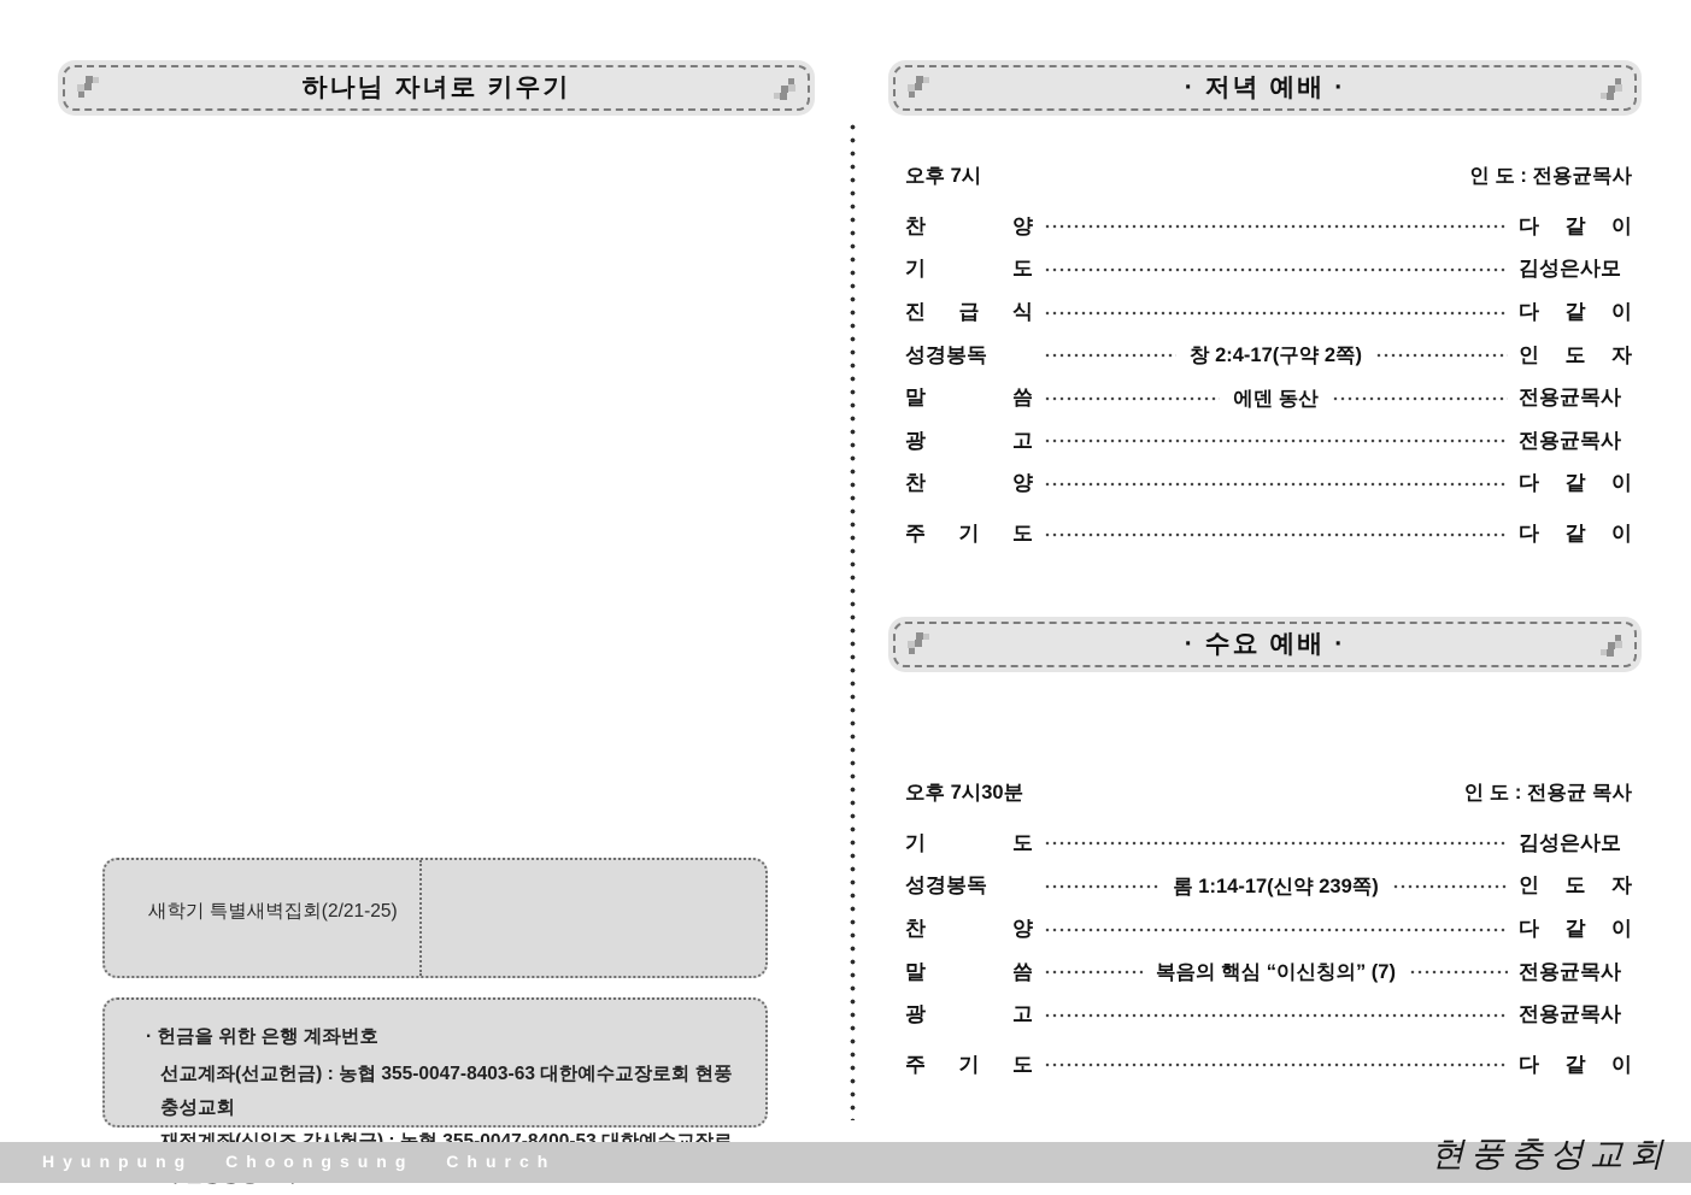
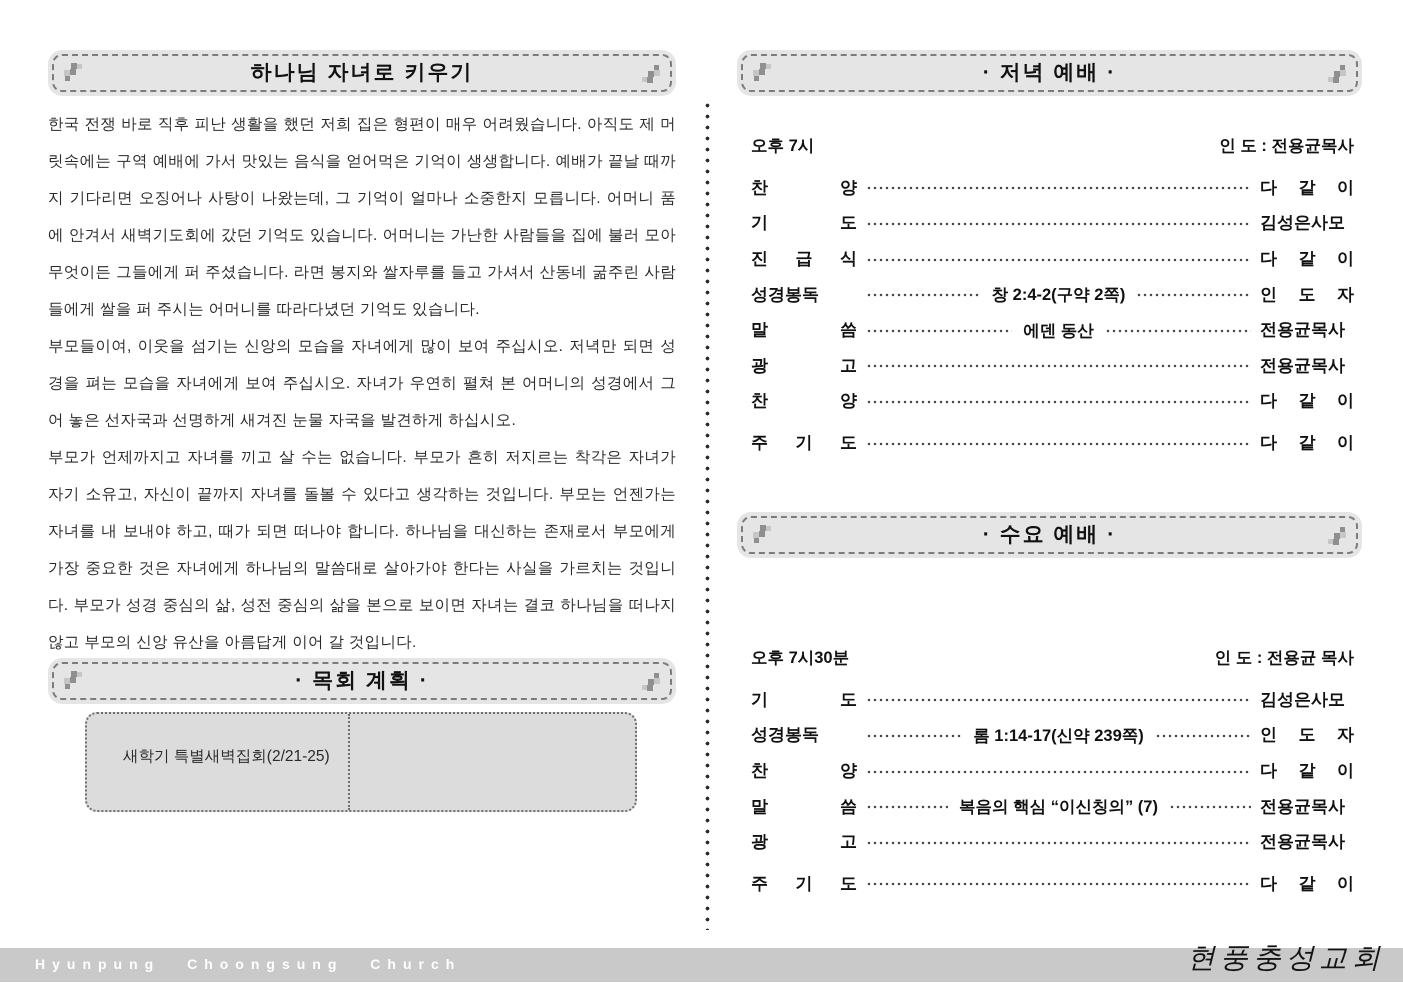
  하나님 자녀로 키우기
+ 한국 전쟁 바로 직후 피난 생활을 했던 저희 집은 형편이 매우 어려웠습니다. 아직도 제 머릿속에는 구역 예배에 가서 맛있는 음식을 얻어먹은 기억이 생생합니다. 예배가 끝날 때까지 기다리면 오징어나 사탕이 나왔는데, 그 기억이 얼마나 소중한지 모릅니다. 어머니 품에 안겨서 새벽기도회에 갔던 기억도 있습니다. 어머니는 가난한 사람들을 집에 불러 모아 무엇이든 그들에게 퍼 주셨습니다. 라면 봉지와 쌀자루를 들고 가셔서 산동네 굶주린 사람들에게 쌀을 퍼 주시는 어머니를 따라다녔던 기억도 있습니다.
+ 부모들이여, 이웃을 섬기는 신앙의 모습을 자녀에게 많이 보여 주십시오. 저녁만 되면 성경을 펴는 모습을 자녀에게 보여 주십시오. 자녀가 우연히 펼쳐 본 어머니의 성경에서 그어 놓은 선자국과 선명하게 새겨진 눈물 자국을 발견하게 하십시오.
+ 부모가 언제까지고 자녀를 끼고 살 수는 없습니다. 부모가 흔히 저지르는 착각은 자녀가 자기 소유고, 자신이 끝까지 자녀를 돌볼 수 있다고 생각하는 것입니다. 부모는 언젠가는 자녀를 내 보내야 하고, 때가 되면 떠나야 합니다. 하나님을 대신하는 존재로서 부모에게 가장 중요한 것은 자녀에게 하나님의 말씀대로 살아가야 한다는 사실을 가르치는 것입니다. 부모가 성경 중심의 삶, 성전 중심의 삶을 본으로 보이면 자녀는 결코 하나님을 떠나지 않고 부모의 신앙 유산을 아름답게 이어 갈 것입니다.
+ · 목회 계획 ·
  새학기 특별새벽집회(2/21-25)
- · 헌금을 위한 은행 계좌번호
- 선교계좌(선교헌금) : 농협 355-0047-8403-63 대한예수교장로회 현풍충성교회
  · 저녁 예배 ·
  오후 7시
  인 도 : 전용균목사
  찬 양
  다 같 이
  기 도
  김성은사모
  진 급 식
  다 같 이
  성경봉독
- 창 2:4-17(구약 2쪽)
+ 창 2:4-2(구약 2쪽)
  인 도 자
  말 씀
  에덴 동산
  전용균목사
  광 고
  전용균목사
  찬 양
  다 같 이
  주 기 도
  다 같 이
  · 수요 예배 ·
  오후 7시30분
  인 도 : 전용균 목사
  기 도
  김성은사모
  성경봉독
  롬 1:14-17(신약 239쪽)
  인 도 자
  찬 양
  다 같 이
  말 씀
  복음의 핵심 “이신칭의” (7)
  전용균목사
  광 고
  전용균목사
  주 기 도
  다 같 이
  Hyunpung Choongsung Church
  현풍충성교회
